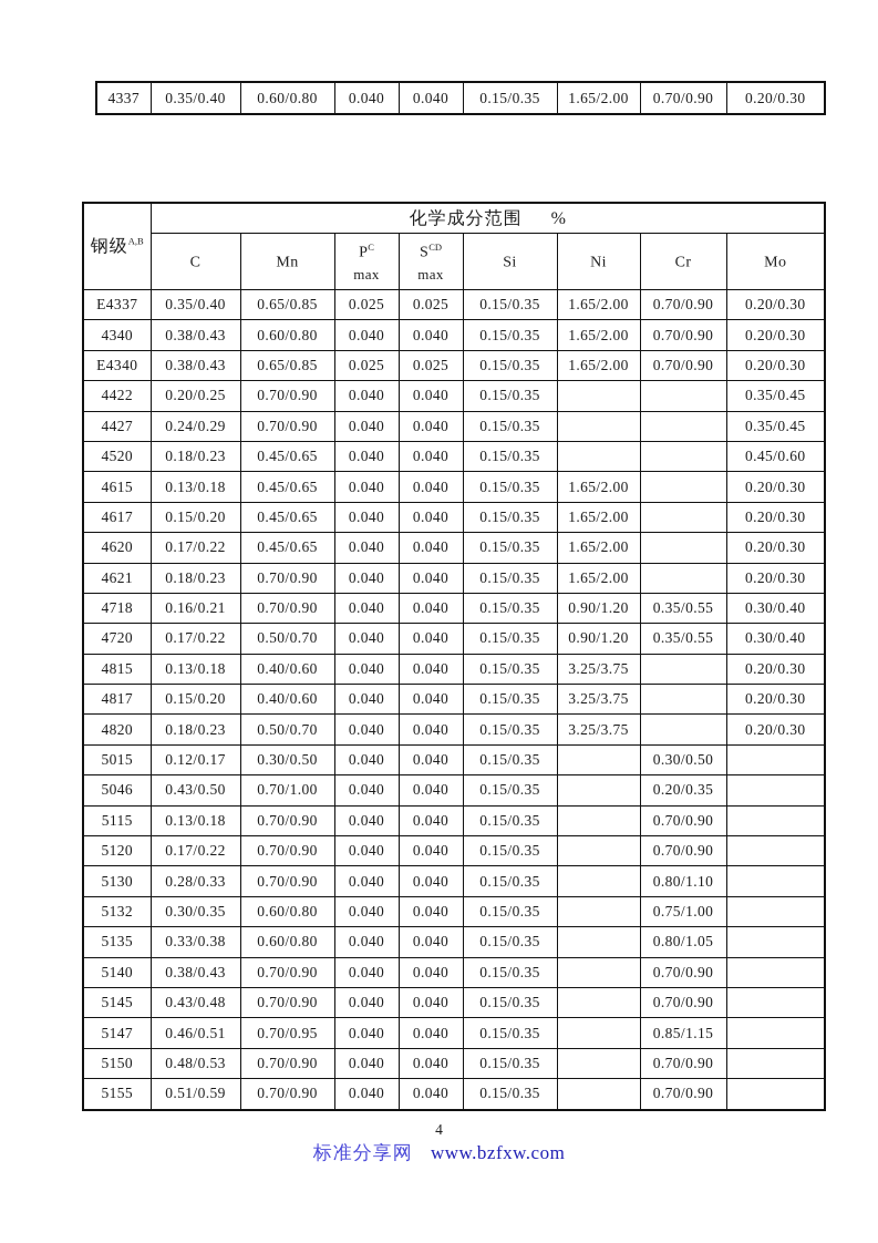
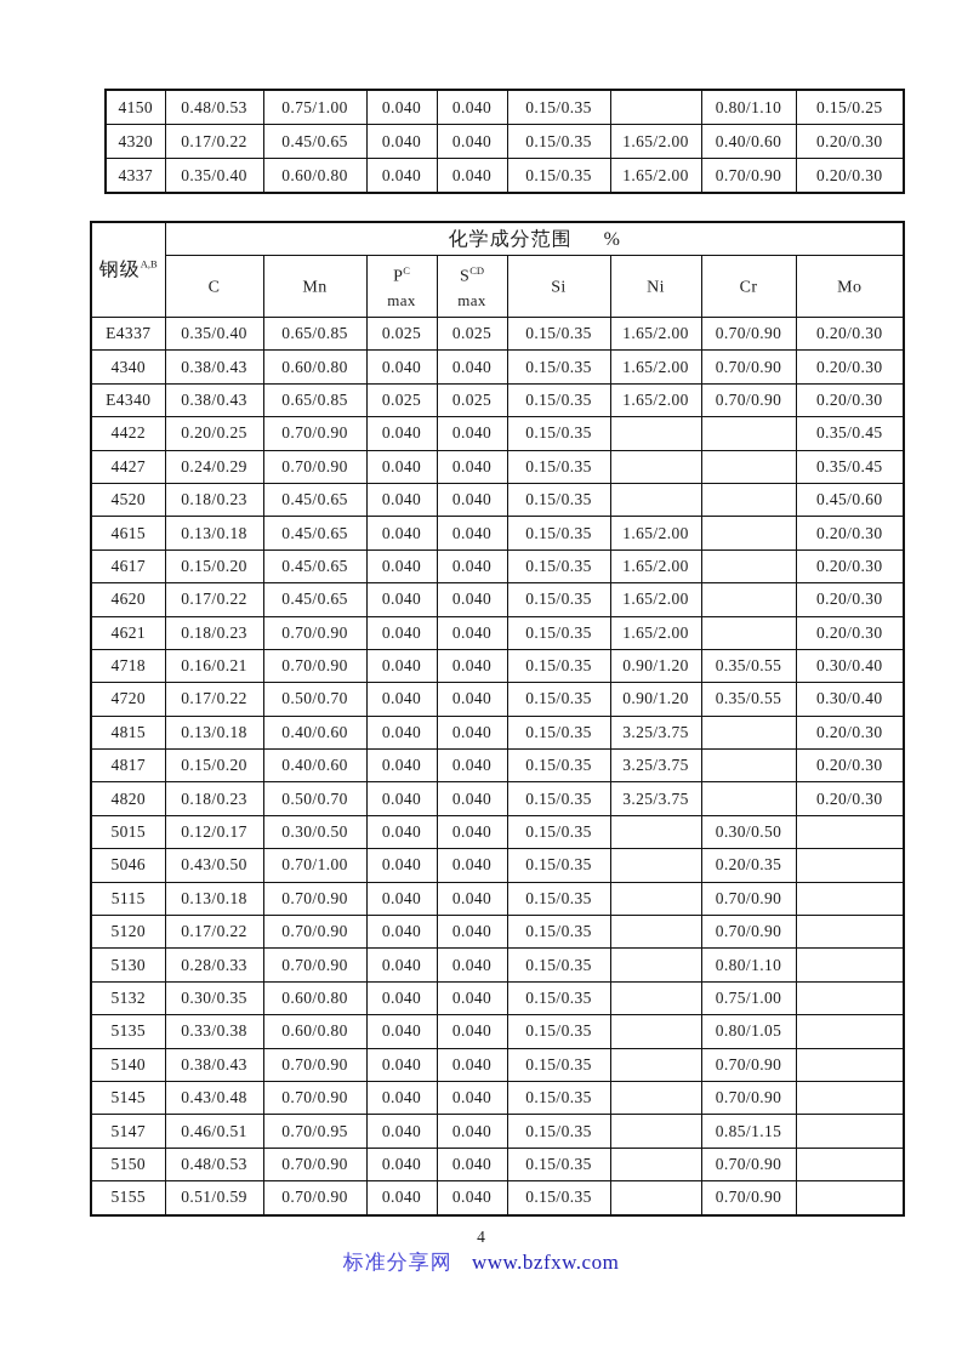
+ 4150	0.48/0.53	0.75/1.00	0.040	0.040	0.15/0.35		0.80/1.10	0.15/0.25
+ 4320	0.17/0.22	0.45/0.65	0.040	0.040	0.15/0.35	1.65/2.00	0.40/0.60	0.20/0.30
  4337	0.35/0.40	0.60/0.80	0.040	0.040	0.15/0.35	1.65/2.00	0.70/0.90	0.20/0.30
  钢级A,B	化学成分范围 %
  C	Mn	PCmax	SCDmax	Si	Ni	Cr	Mo
  E4337	0.35/0.40	0.65/0.85	0.025	0.025	0.15/0.35	1.65/2.00	0.70/0.90	0.20/0.30
  4340	0.38/0.43	0.60/0.80	0.040	0.040	0.15/0.35	1.65/2.00	0.70/0.90	0.20/0.30
  E4340	0.38/0.43	0.65/0.85	0.025	0.025	0.15/0.35	1.65/2.00	0.70/0.90	0.20/0.30
  4422	0.20/0.25	0.70/0.90	0.040	0.040	0.15/0.35			0.35/0.45
  4427	0.24/0.29	0.70/0.90	0.040	0.040	0.15/0.35			0.35/0.45
  4520	0.18/0.23	0.45/0.65	0.040	0.040	0.15/0.35			0.45/0.60
  4615	0.13/0.18	0.45/0.65	0.040	0.040	0.15/0.35	1.65/2.00		0.20/0.30
  4617	0.15/0.20	0.45/0.65	0.040	0.040	0.15/0.35	1.65/2.00		0.20/0.30
  4620	0.17/0.22	0.45/0.65	0.040	0.040	0.15/0.35	1.65/2.00		0.20/0.30
  4621	0.18/0.23	0.70/0.90	0.040	0.040	0.15/0.35	1.65/2.00		0.20/0.30
  4718	0.16/0.21	0.70/0.90	0.040	0.040	0.15/0.35	0.90/1.20	0.35/0.55	0.30/0.40
  4720	0.17/0.22	0.50/0.70	0.040	0.040	0.15/0.35	0.90/1.20	0.35/0.55	0.30/0.40
  4815	0.13/0.18	0.40/0.60	0.040	0.040	0.15/0.35	3.25/3.75		0.20/0.30
  4817	0.15/0.20	0.40/0.60	0.040	0.040	0.15/0.35	3.25/3.75		0.20/0.30
  4820	0.18/0.23	0.50/0.70	0.040	0.040	0.15/0.35	3.25/3.75		0.20/0.30
  5015	0.12/0.17	0.30/0.50	0.040	0.040	0.15/0.35		0.30/0.50
  5046	0.43/0.50	0.70/1.00	0.040	0.040	0.15/0.35		0.20/0.35
  5115	0.13/0.18	0.70/0.90	0.040	0.040	0.15/0.35		0.70/0.90
  5120	0.17/0.22	0.70/0.90	0.040	0.040	0.15/0.35		0.70/0.90
  5130	0.28/0.33	0.70/0.90	0.040	0.040	0.15/0.35		0.80/1.10
  5132	0.30/0.35	0.60/0.80	0.040	0.040	0.15/0.35		0.75/1.00
  5135	0.33/0.38	0.60/0.80	0.040	0.040	0.15/0.35		0.80/1.05
  5140	0.38/0.43	0.70/0.90	0.040	0.040	0.15/0.35		0.70/0.90
  5145	0.43/0.48	0.70/0.90	0.040	0.040	0.15/0.35		0.70/0.90
  5147	0.46/0.51	0.70/0.95	0.040	0.040	0.15/0.35		0.85/1.15
  5150	0.48/0.53	0.70/0.90	0.040	0.040	0.15/0.35		0.70/0.90
  5155	0.51/0.59	0.70/0.90	0.040	0.040	0.15/0.35		0.70/0.90
  4
  标准分享网 www.bzfxw.com
